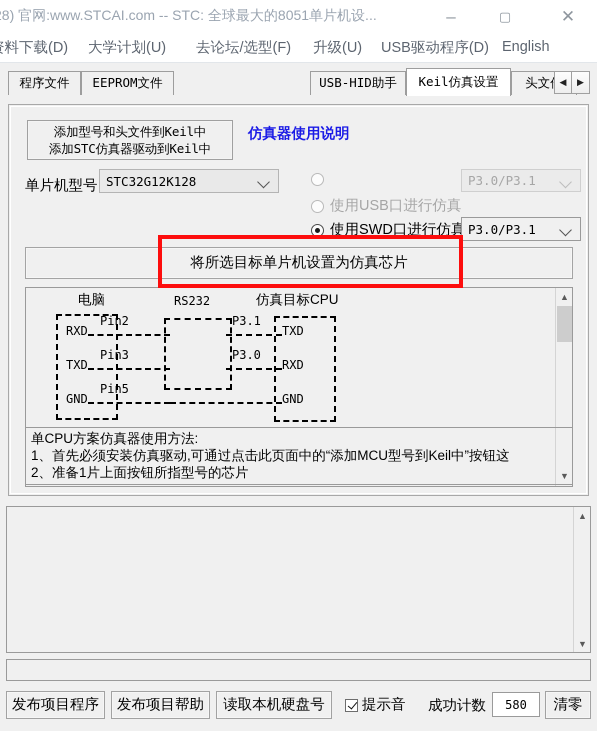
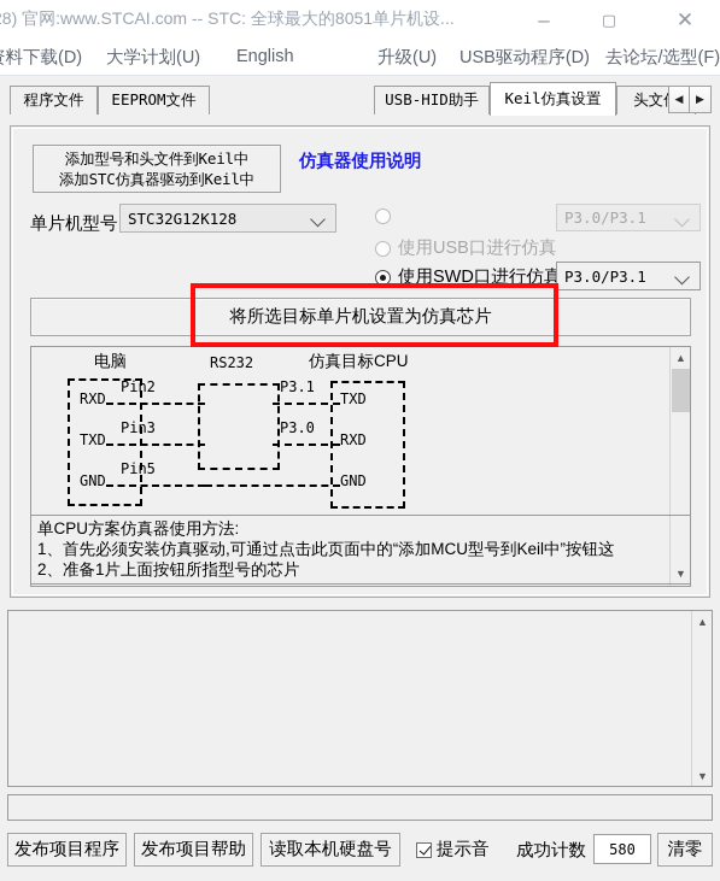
  8) 官网:www.STCAI.com -- STC: 全球最大的8051单片机设...
  –
  ▢
  ✕
  料下载(D)
  大学计划(U)
- 去论坛/选型(F)
+ English
  升级(U)
  USB驱动程序(D)
- English
+ 去论坛/选型(F)
  Keil仿真设置
  USB-HID助手
  EEPROM文件
  程序文件
  ◀
  ▶
  添加型号和头文件到Keil中
  添加STC仿真器驱动到Keil中
  仿真器使用说明
  单片机型号
  STC32G12K128
  P3.0/P3.1
  使用USB口进行仿真
  使用SWD口进行仿真
  P3.0/P3.1
  将所选目标单片机设置为仿真芯片
  电脑
  RS232
  仿真目标CPU
  RXD
  TXD
  GND
  TXD
  RXD
  GND
  Pin2
  Pin3
  Pin5
  P3.1
  P3.0
  ▲
  单CPU方案仿真器使用方法:
  1、首先必须安装仿真驱动,可通过点击此页面中的“添加MCU型号到Keil中”按钮这
  2、准备1片上面按钮所指型号的芯片
  ▼
  ▲
  ▼
  发布项目程序
  发布项目帮助
  读取本机硬盘号
  提示音
  成功计数
  580
  清零
